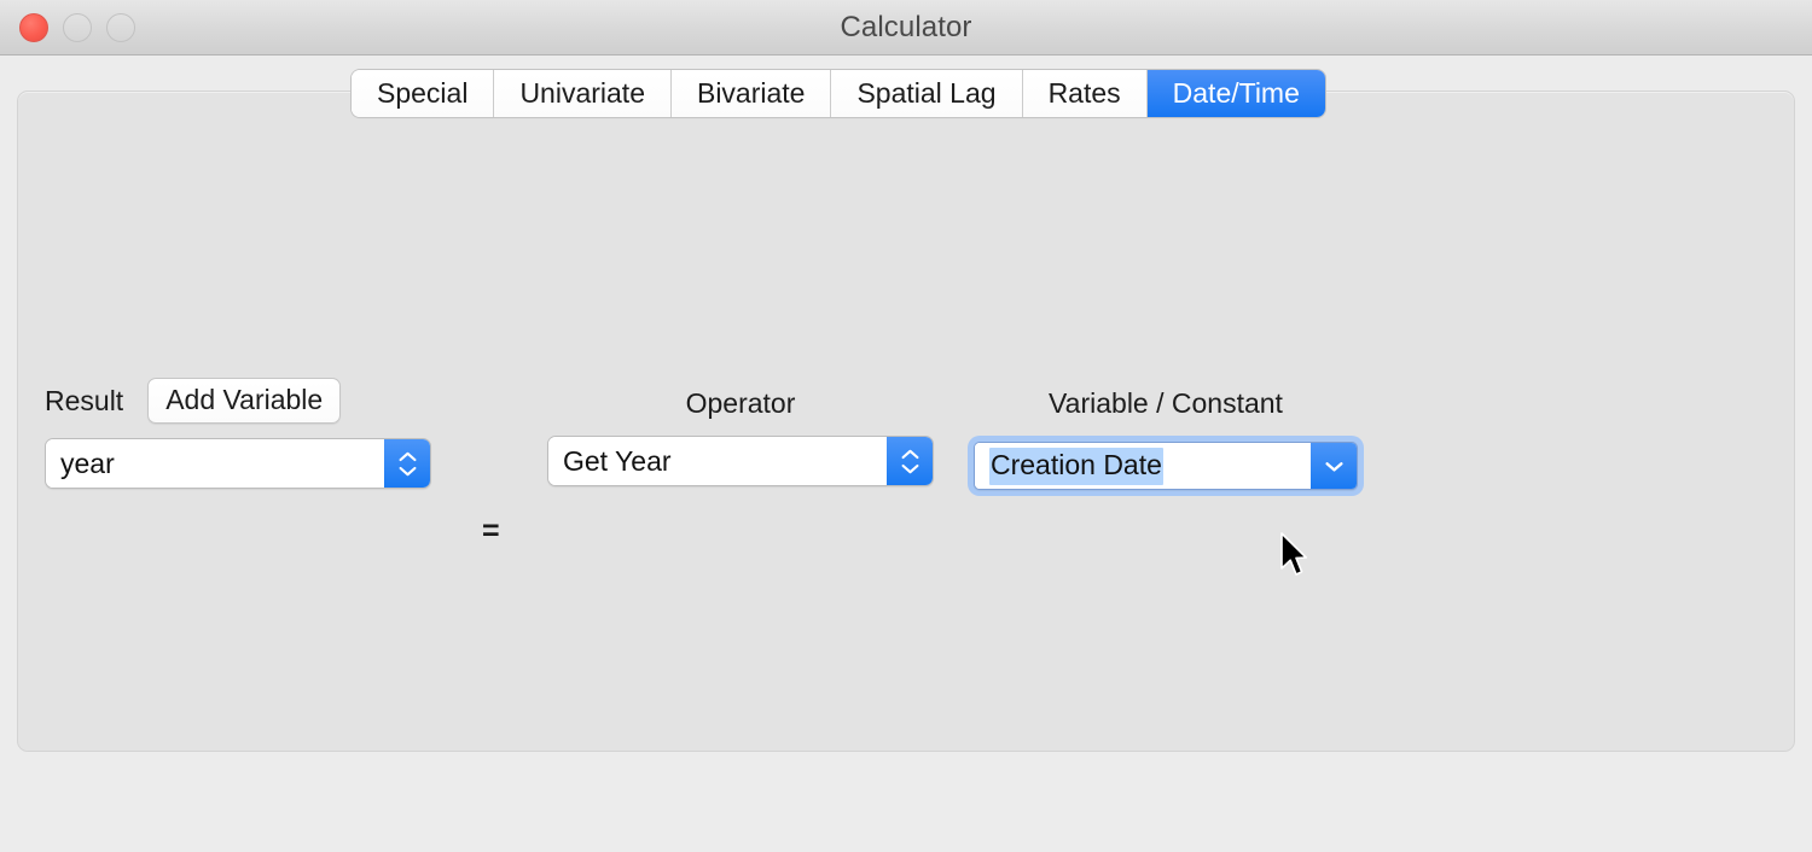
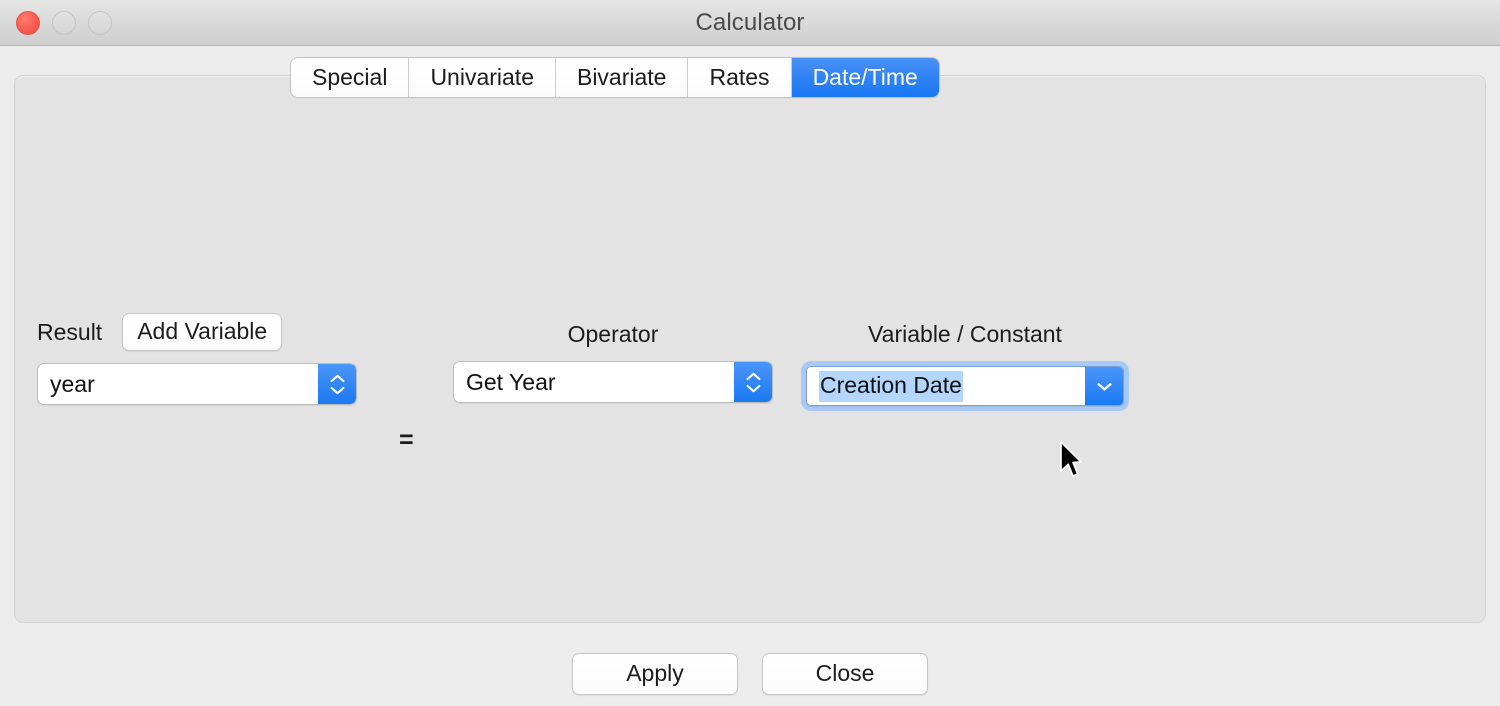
  Calculator
  Special
  Univariate
  Bivariate
- Spatial Lag
  Rates
  Date/Time
  Result
  Add Variable
  year
  =
  Operator
  Get Year
  Variable / Constant
  Creation Date
+ Apply
+ Close
